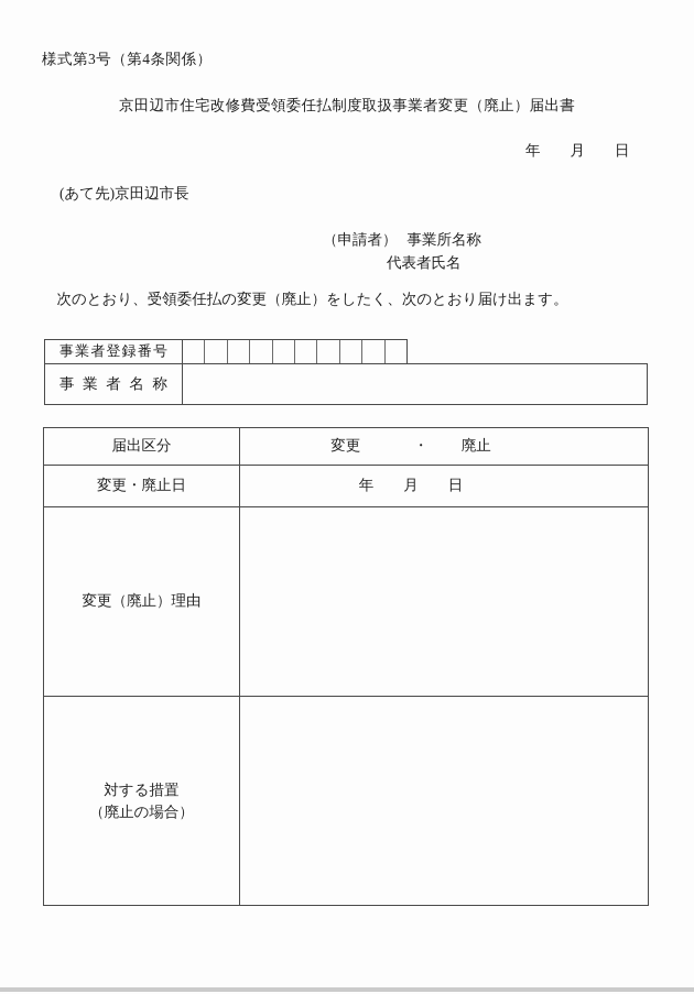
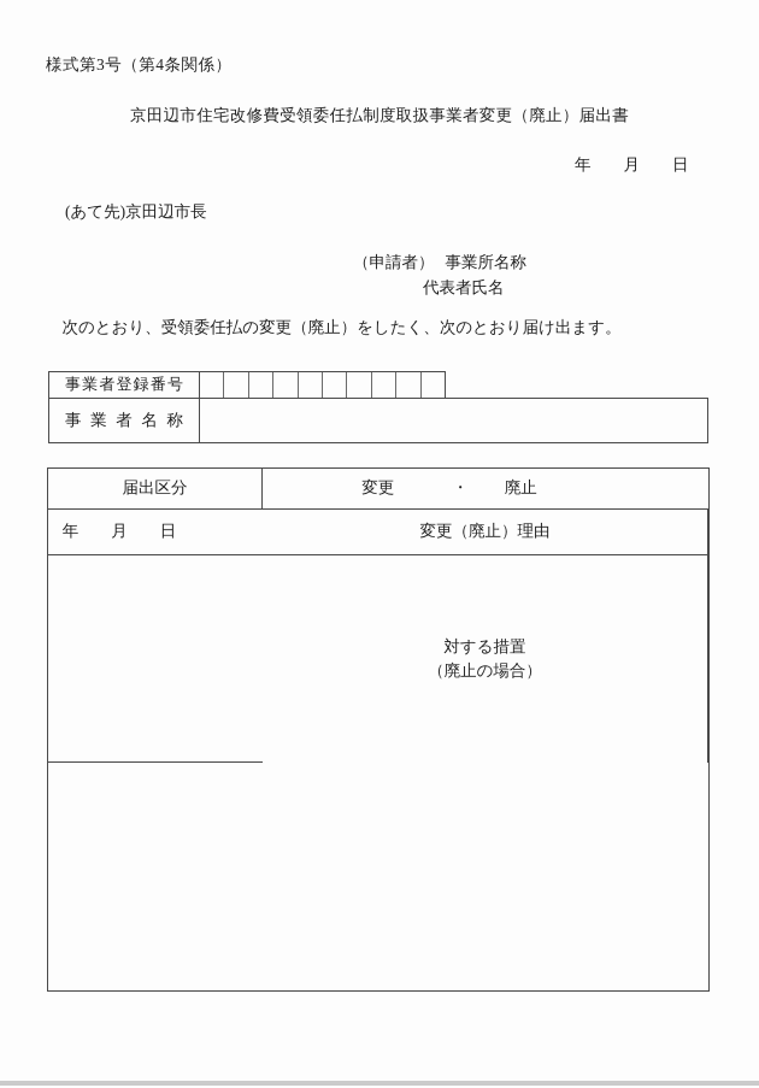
  様式第3号（第4条関係）
  京田辺市住宅改修費受領委任払制度取扱事業者変更（廃止）届出書
  年 月 日
  (あて先)京田辺市長
  （申請者） 事業所名称
  代表者氏名
  次のとおり、受領委任払の変更（廃止）をしたく、次のとおり届け出ます。
  事業者登録番号
  事業者名称
  届出区分
  変更
  ・
  廃止
- 変更・廃止日
  年 月 日
  変更（廃止）理由
  対する措置
  （廃止の場合）
